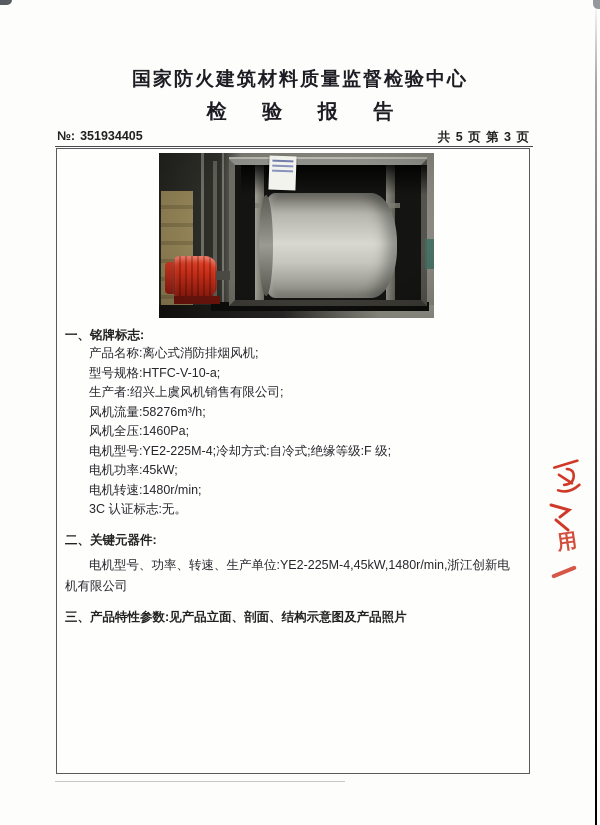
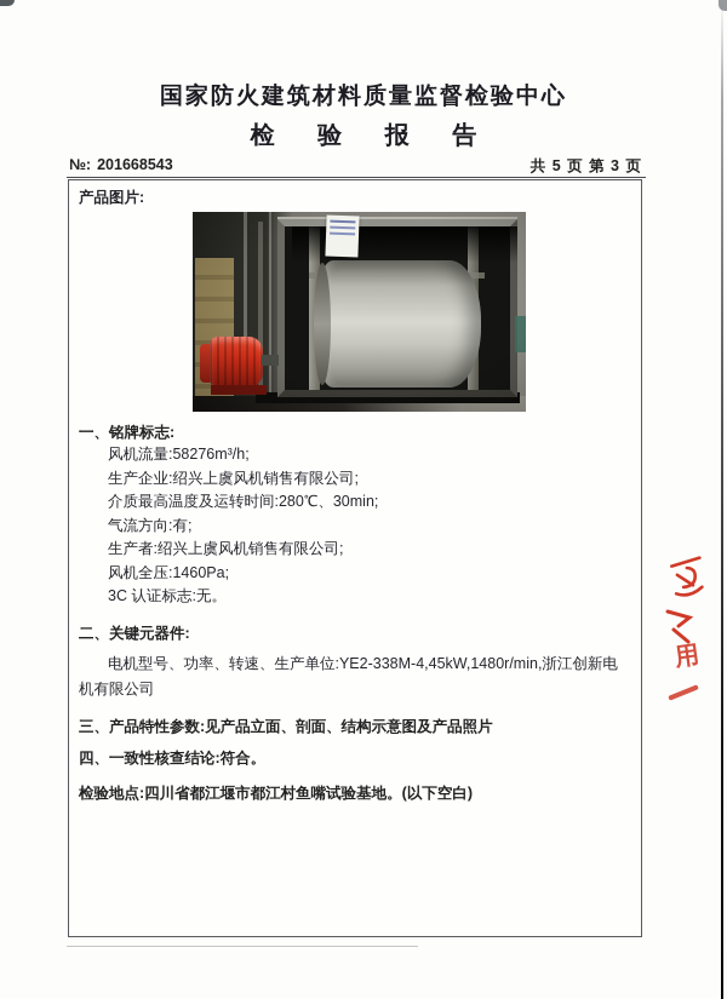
  国家防火建筑材料质量监督检验中心
  检 验 报 告
- №: 351934405
+ №: 201668543
  共 5 页 第 3 页
+ 产品图片:
  一、铭牌标志:
- 产品名称:离心式消防排烟风机;
- 型号规格:HTFC-V-10-a;
- 生产者:绍兴上虞风机销售有限公司;
+ 风机流量:58276m³/h;
+ 生产企业:绍兴上虞风机销售有限公司;
+ 介质最高温度及运转时间:280℃、30min;
+ 气流方向:有;
- 风机流量:58276m³/h;
+ 生产者:绍兴上虞风机销售有限公司;
  风机全压:1460Pa;
- 电机型号:YE2-225M-4;冷却方式:自冷式;绝缘等级:F 级;
- 电机功率:45kW;
- 电机转速:1480r/min;
  3C 认证标志:无。
  二、关键元器件:
- 电机型号、功率、转速、生产单位:YE2-225M-4,45kW,1480r/min,浙江创新电机有限公司
+ 电机型号、功率、转速、生产单位:YE2-338M-4,45kW,1480r/min,浙江创新电机有限公司
  三、产品特性参数:见产品立面、剖面、结构示意图及产品照片
+ 四、一致性核查结论:符合。
+ 检验地点:四川省都江堰市都江村鱼嘴试验基地。(以下空白)
